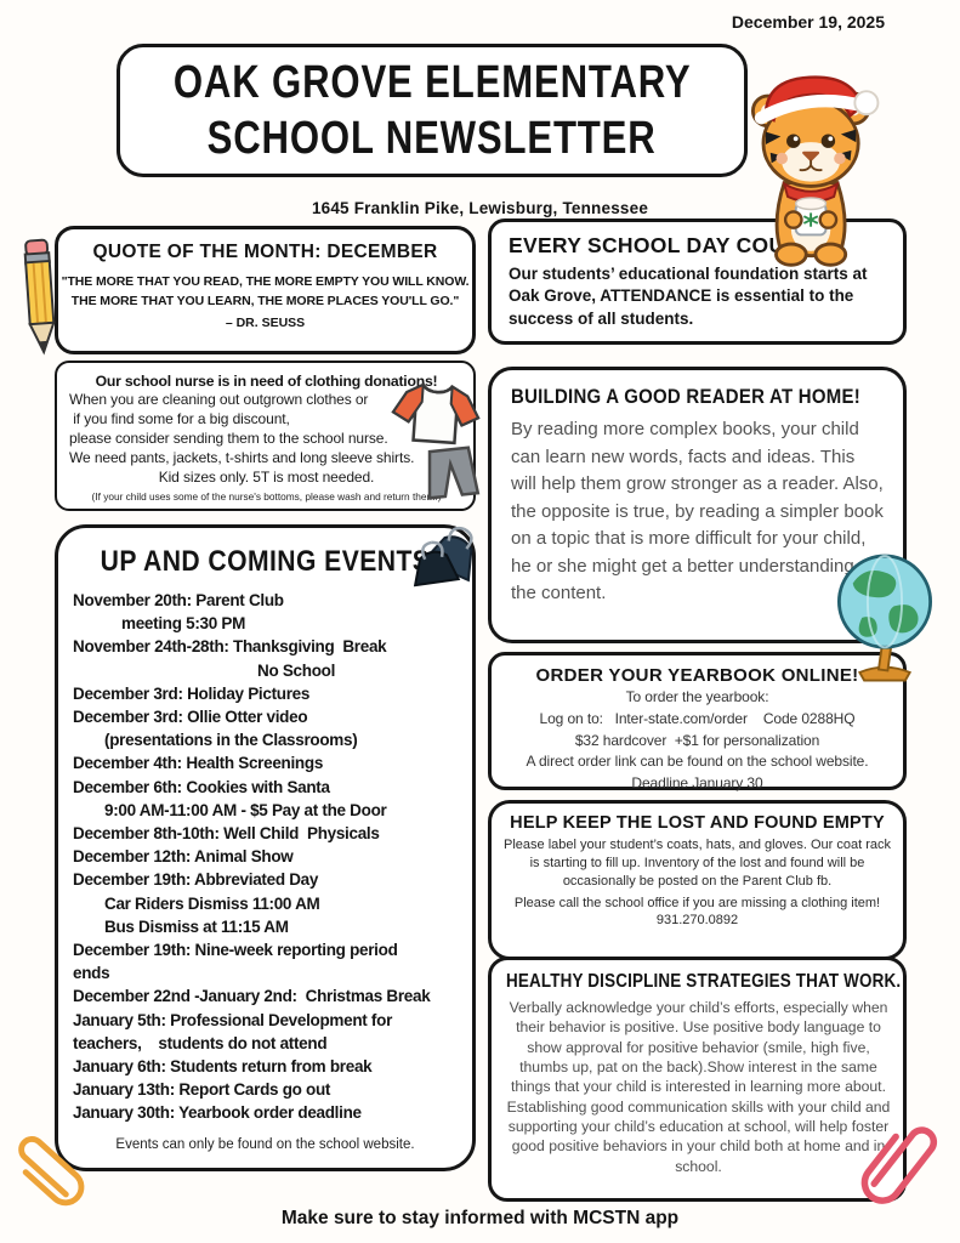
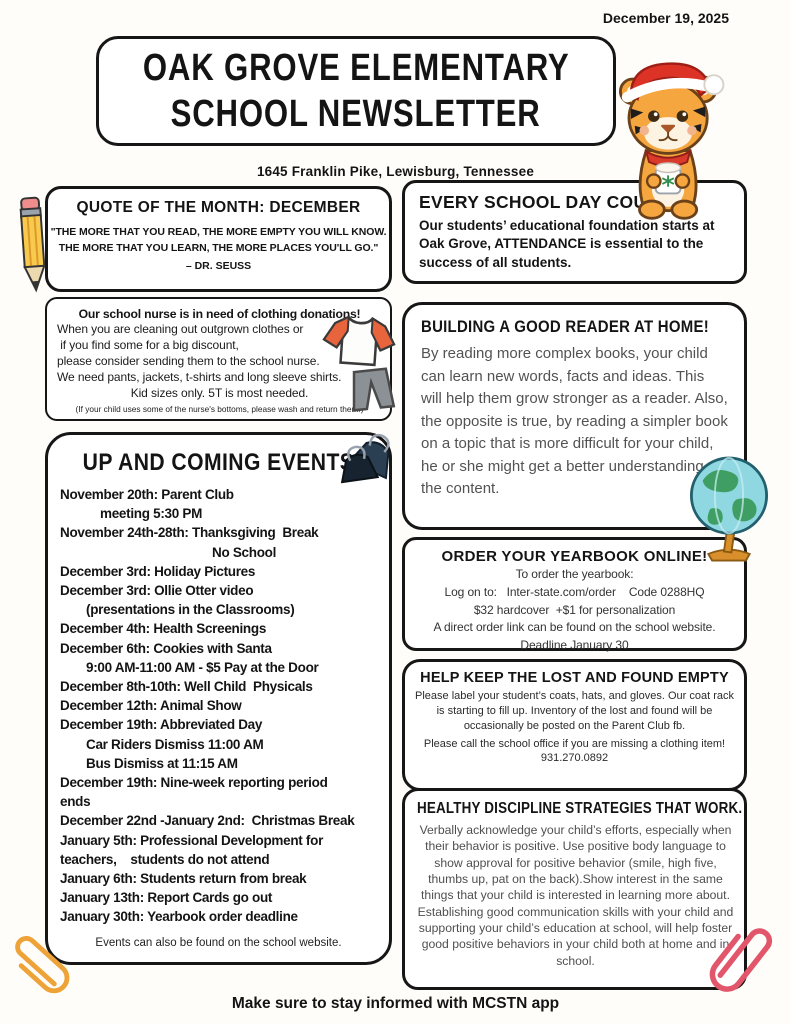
  December 19, 2025
  OAK GROVE ELEMENTARY
  SCHOOL NEWSLETTER
  1645 Franklin Pike, Lewisburg, Tennessee
  QUOTE OF THE MONTH: DECEMBER
  "THE MORE THAT YOU READ, THE MORE EMPTY YOU WILL KNOW.
  THE MORE THAT YOU LEARN, THE MORE PLACES YOU'LL GO."
  – DR. SEUSS
  Our school nurse is in need of clothing donations!
  When you are cleaning out outgrown clothes or
  if you find some for a big discount,
  please consider sending them to the school nurse.
  We need pants, jackets, t-shirts and long sleeve shirts.
  Kid sizes only. 5T is most needed.
  (If your child uses some of the nurse's bottoms, please wash and return the
  UP AND COMING EVENT
  November 20th: Parent Club
  meeting 5:30 PM
  November 24th-28th: Thanksgiving Break
  No School
  December 3rd: Holiday Pictures
  December 3rd: Ollie Otter video
  (presentations in the Classrooms)
  December 4th: Health Screenings
  December 6th: Cookies with Santa
  9:00 AM-11:00 AM - $5 Pay at the Door
  December 8th-10th: Well Child Physicals
  December 12th: Animal Show
  December 19th: Abbreviated Day
  Car Riders Dismiss 11:00 AM
  Bus Dismiss at 11:15 AM
  December 19th: Nine-week reporting period
  ends
  December 22nd -January 2nd: Christmas Break
  January 5th: Professional Development for
  teachers, students do not attend
  January 6th: Students return from break
  January 13th: Report Cards go out
  January 30th: Yearbook order deadline
- Events can only be found on the school website.
+ Events can also be found on the school website.
  EVERY SCHOOL DAY COU
  Our students’ educational foundation starts at Oak Grove, ATTENDANCE is essential to the success of all students.
  BUILDING A GOOD READER AT HOME!
  By reading more complex books, your child can learn new words, facts and ideas. This will help them grow stronger as a reader. Also, the opposite is true, by reading a simpler book on a topic that is more difficult for your child, he or she might get a better understanding the content.
  ORDER YOUR YEARBOOK ONLINE!
  To order the yearbook:
  Log on to: Inter-state.com/order Code 0288HQ
  $32 hardcover +$1 for personalization
  A direct order link can be found on the school website.
  Deadline January 30
  HELP KEEP THE LOST AND FOUND EMPTY
  Please label your student’s coats, hats, and gloves. Our coat rack is starting to fill up. Inventory of the lost and found will be occasionally be posted on the Parent Club fb.
  Please call the school office if you are missing a clothing item!
  931.270.0892
  HEALTHY DISCIPLINE STRATEGIES THAT WORK.
  Verbally acknowledge your child’s efforts, especially when their behavior is positive. Use positive body language to show approval for positive behavior (smile, high five, thumbs up, pat on the back).Show interest in the same things that your child is interested in learning more about. Establishing good communication skills with your child and supporting your child’s education at school, will help foster good positive behaviors in your child both at home and in school.
  Make sure to stay informed with MCSTN app
